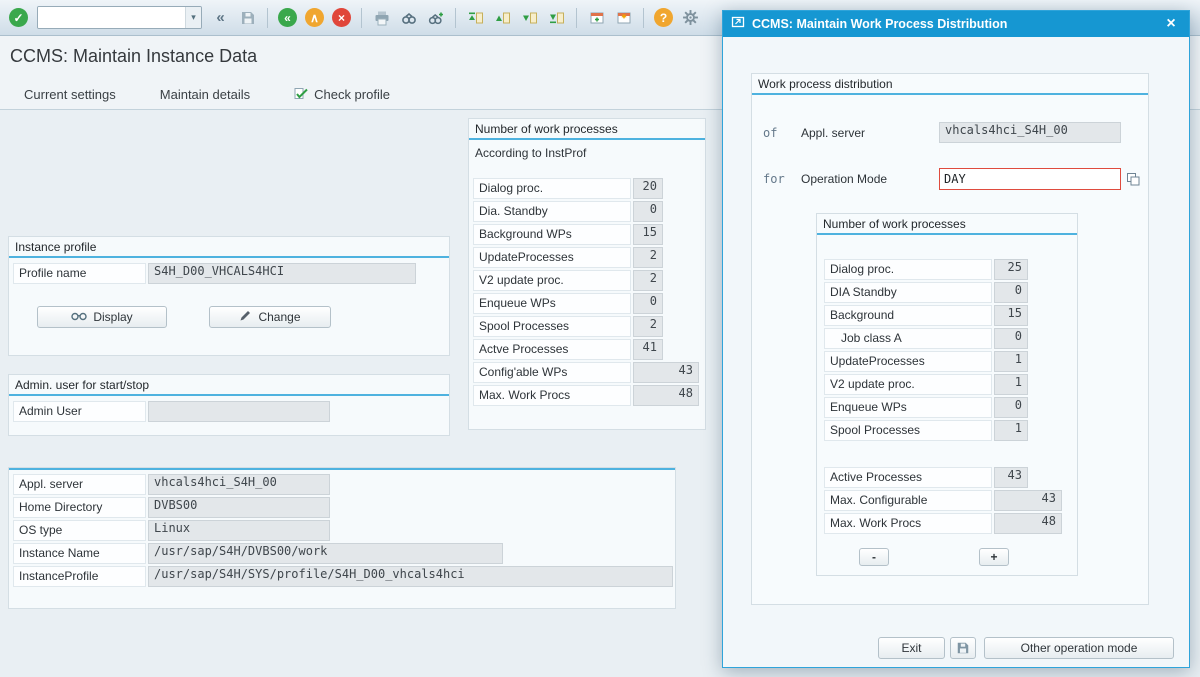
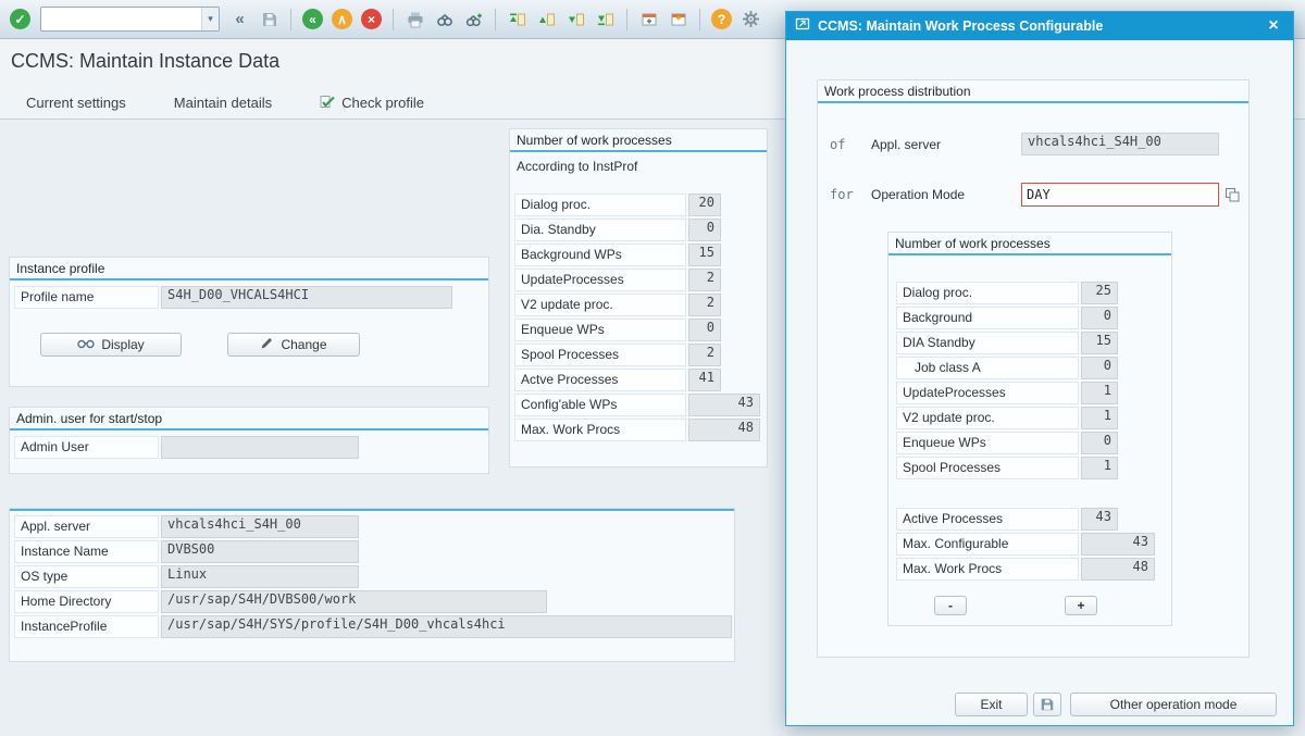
  ✓
  ▾
  «
  «
  ∧
  ×
  ?
  CCMS: Maintain Instance Data
  Current settings
  Maintain details
  Check profile
  Instance profile
  Profile name
  S4H_D00_VHCALS4HCI
  Display
  Change
  Admin. user for start/stop
  Admin User
  Appl. server
  vhcals4hci_S4H_00
- Home Directory
+ Instance Name
  DVBS00
  OS type
  Linux
- Instance Name
+ Home Directory
  /usr/sap/S4H/DVBS00/work
  InstanceProfile
  /usr/sap/S4H/SYS/profile/S4H_D00_vhcals4hci
  Number of work processes
  According to InstProf
  Dialog proc.
  20
  Dia. Standby
  0
  Background WPs
  15
  UpdateProcesses
  2
  V2 update proc.
  2
  Enqueue WPs
  0
  Spool Processes
  2
  Actve Processes
  41
  Config'able WPs
  43
  Max. Work Procs
  48
- CCMS: Maintain Work Process Distribution
+ CCMS: Maintain Work Process Configurable
  ×
  Work process distribution
  of
  Appl. server
  vhcals4hci_S4H_00
  for
  Operation Mode
  DAY
  Number of work processes
  Dialog proc.
  25
- DIA Standby
+ Background
  0
- Background
+ DIA Standby
  15
  Job class A
  0
  UpdateProcesses
  1
  V2 update proc.
  1
  Enqueue WPs
  0
  Spool Processes
  1
  Active Processes
  43
  Max. Configurable
  43
  Max. Work Procs
  48
  -
  +
  Exit
  Other operation mode
